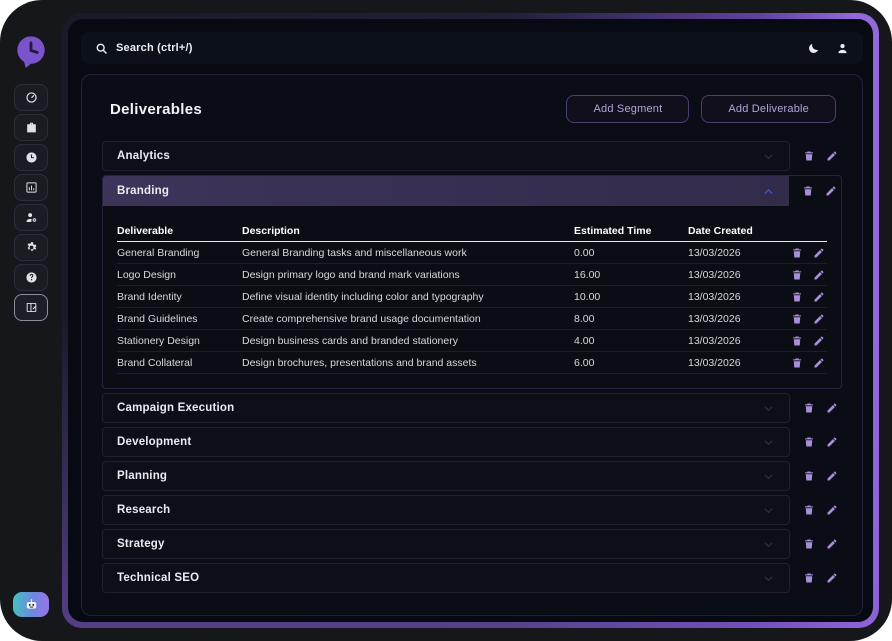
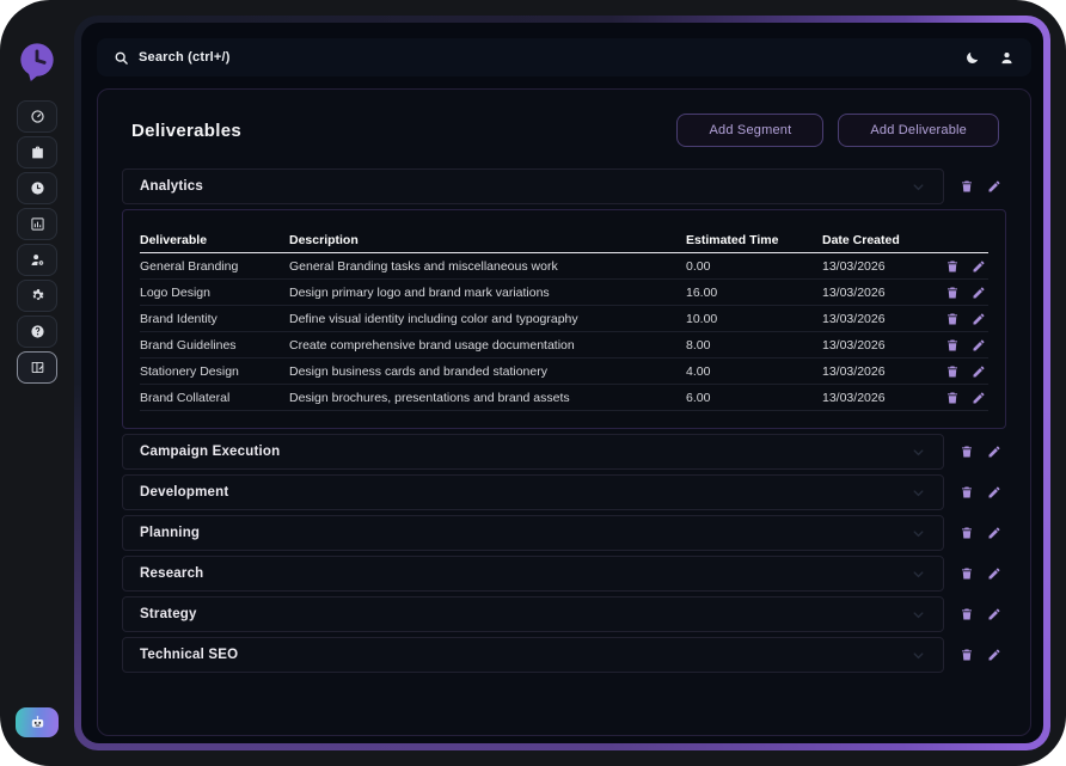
  Search (ctrl+/)
  Deliverables
  Add Segment
  Add Deliverable
  Analytics
- Branding
  Deliverable
  Description
  Estimated Time
  Date Created
  General Branding
  General Branding tasks and miscellaneous work
  0.00
  13/03/2026
  Logo Design
  Design primary logo and brand mark variations
  16.00
  13/03/2026
  Brand Identity
  Define visual identity including color and typography
  10.00
  13/03/2026
  Brand Guidelines
  Create comprehensive brand usage documentation
  8.00
  13/03/2026
  Stationery Design
  Design business cards and branded stationery
  4.00
  13/03/2026
  Brand Collateral
  Design brochures, presentations and brand assets
  6.00
  13/03/2026
  Campaign Execution
  Development
  Planning
  Research
  Strategy
  Technical SEO
